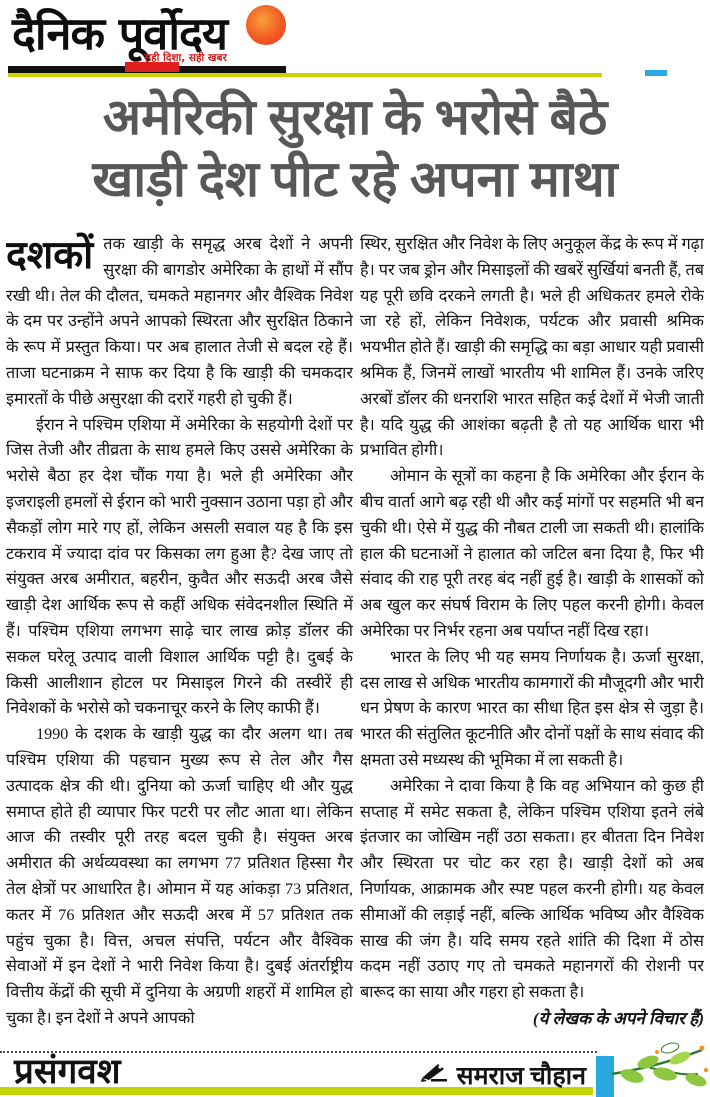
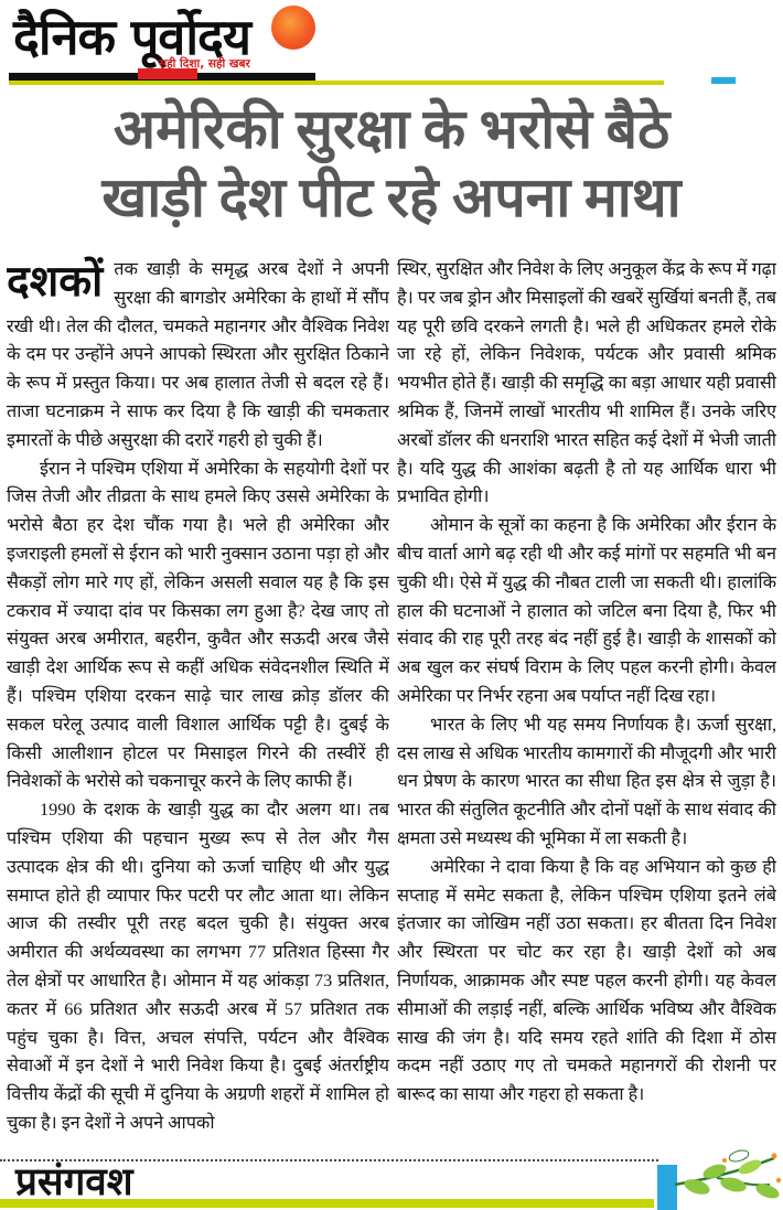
  दैनिक पूर्वोदय
  सही दिशा, सही खबर
  अमेरिकी सुरक्षा के भरोसे बैठे
  खाड़ी देश पीट रहे अपना माथा
  दशकों
- तक खाड़ी के समृद्ध अरब देशों ने अपनी सुरक्षा की बागडोर अमेरिका के हाथों में सौंप रखी थी। तेल की दौलत, चमकते महानगर और वैश्विक निवेश के दम पर उन्होंने अपने आपको स्थिरता और सुरक्षित ठिकाने के रूप में प्रस्तुत किया। पर अब हालात तेजी से बदल रहे हैं। ताजा घटनाक्रम ने साफ कर दिया है कि खाड़ी की चमकदार इमारतों के पीछे असुरक्षा की दरारें गहरी हो चुकी हैं।
+ तक खाड़ी के समृद्ध अरब देशों ने अपनी सुरक्षा की बागडोर अमेरिका के हाथों में सौंप रखी थी। तेल की दौलत, चमकते महानगर और वैश्विक निवेश के दम पर उन्होंने अपने आपको स्थिरता और सुरक्षित ठिकाने के रूप में प्रस्तुत किया। पर अब हालात तेजी से बदल रहे हैं। ताजा घटनाक्रम ने साफ कर दिया है कि खाड़ी की चमकतार इमारतों के पीछे असुरक्षा की दरारें गहरी हो चुकी हैं।
- ईरान ने पश्चिम एशिया में अमेरिका के सहयोगी देशों पर जिस तेजी और तीव्रता के साथ हमले किए उससे अमेरिका के भरोसे बैठा हर देश चौंक गया है। भले ही अमेरिका और इजराइली हमलों से ईरान को भारी नुक्सान उठाना पड़ा हो और सैकड़ों लोग मारे गए हों, लेकिन असली सवाल यह है कि इस टकराव में ज्यादा दांव पर किसका लग हुआ है? देख जाए तो संयुक्त अरब अमीरात, बहरीन, कुवैत और सऊदी अरब जैसे खाड़ी देश आर्थिक रूप से कहीं अधिक संवेदनशील स्थिति में हैं। पश्चिम एशिया लगभग साढ़े चार लाख क्रोड़ डॉलर की सकल घरेलू उत्पाद वाली विशाल आर्थिक पट्टी है। दुबई के किसी आलीशान होटल पर मिसाइल गिरने की तस्वीरें ही निवेशकों के भरोसे को चकनाचूर करने के लिए काफी हैं।
+ ईरान ने पश्चिम एशिया में अमेरिका के सहयोगी देशों पर जिस तेजी और तीव्रता के साथ हमले किए उससे अमेरिका के भरोसे बैठा हर देश चौंक गया है। भले ही अमेरिका और इजराइली हमलों से ईरान को भारी नुक्सान उठाना पड़ा हो और सैकड़ों लोग मारे गए हों, लेकिन असली सवाल यह है कि इस टकराव में ज्यादा दांव पर किसका लग हुआ है? देख जाए तो संयुक्त अरब अमीरात, बहरीन, कुवैत और सऊदी अरब जैसे खाड़ी देश आर्थिक रूप से कहीं अधिक संवेदनशील स्थिति में हैं। पश्चिम एशिया दरकन साढ़े चार लाख क्रोड़ डॉलर की सकल घरेलू उत्पाद वाली विशाल आर्थिक पट्टी है। दुबई के किसी आलीशान होटल पर मिसाइल गिरने की तस्वीरें ही निवेशकों के भरोसे को चकनाचूर करने के लिए काफी हैं।
- 1990 के दशक के खाड़ी युद्ध का दौर अलग था। तब पश्चिम एशिया की पहचान मुख्य रूप से तेल और गैस उत्पादक क्षेत्र की थी। दुनिया को ऊर्जा चाहिए थी और युद्ध समाप्त होते ही व्यापार फिर पटरी पर लौट आता था। लेकिन आज की तस्वीर पूरी तरह बदल चुकी है। संयुक्त अरब अमीरात की अर्थव्यवस्था का लगभग 77 प्रतिशत हिस्सा गैर तेल क्षेत्रों पर आधारित है। ओमान में यह आंकड़ा 73 प्रतिशत, कतर में 76 प्रतिशत और सऊदी अरब में 57 प्रतिशत तक पहुंच चुका है। वित्त, अचल संपत्ति, पर्यटन और वैश्विक सेवाओं में इन देशों ने भारी निवेश किया है। दुबई अंतर्राष्ट्रीय वित्तीय केंद्रों की सूची में दुनिया के अग्रणी शहरों में शामिल हो चुका है। इन देशों ने अपने आपको
+ 1990 के दशक के खाड़ी युद्ध का दौर अलग था। तब पश्चिम एशिया की पहचान मुख्य रूप से तेल और गैस उत्पादक क्षेत्र की थी। दुनिया को ऊर्जा चाहिए थी और युद्ध समाप्त होते ही व्यापार फिर पटरी पर लौट आता था। लेकिन आज की तस्वीर पूरी तरह बदल चुकी है। संयुक्त अरब अमीरात की अर्थव्यवस्था का लगभग 77 प्रतिशत हिस्सा गैर तेल क्षेत्रों पर आधारित है। ओमान में यह आंकड़ा 73 प्रतिशत, कतर में 66 प्रतिशत और सऊदी अरब में 57 प्रतिशत तक पहुंच चुका है। वित्त, अचल संपत्ति, पर्यटन और वैश्विक सेवाओं में इन देशों ने भारी निवेश किया है। दुबई अंतर्राष्ट्रीय वित्तीय केंद्रों की सूची में दुनिया के अग्रणी शहरों में शामिल हो चुका है। इन देशों ने अपने आपको
  स्थिर, सुरक्षित और निवेश के लिए अनुकूल केंद्र के रूप में गढ़ा है। पर जब ड्रोन और मिसाइलों की खबरें सुर्खियां बनती हैं, तब यह पूरी छवि दरकने लगती है। भले ही अधिकतर हमले रोके जा रहे हों, लेकिन निवेशक, पर्यटक और प्रवासी श्रमिक भयभीत होते हैं। खाड़ी की समृद्धि का बड़ा आधार यही प्रवासी श्रमिक हैं, जिनमें लाखों भारतीय भी शामिल हैं। उनके जरिए अरबों डॉलर की धनराशि भारत सहित कई देशों में भेजी जाती है। यदि युद्ध की आशंका बढ़ती है तो यह आर्थिक धारा भी प्रभावित होगी।
  ओमान के सूत्रों का कहना है कि अमेरिका और ईरान के बीच वार्ता आगे बढ़ रही थी और कई मांगों पर सहमति भी बन चुकी थी। ऐसे में युद्ध की नौबत टाली जा सकती थी। हालांकि हाल की घटनाओं ने हालात को जटिल बना दिया है, फिर भी संवाद की राह पूरी तरह बंद नहीं हुई है। खाड़ी के शासकों को अब खुल कर संघर्ष विराम के लिए पहल करनी होगी। केवल अमेरिका पर निर्भर रहना अब पर्याप्त नहीं दिख रहा।
  भारत के लिए भी यह समय निर्णायक है। ऊर्जा सुरक्षा, दस लाख से अधिक भारतीय कामगारों की मौजूदगी और भारी धन प्रेषण के कारण भारत का सीधा हित इस क्षेत्र से जुड़ा है। भारत की संतुलित कूटनीति और दोनों पक्षों के साथ संवाद की क्षमता उसे मध्यस्थ की भूमिका में ला सकती है।
  अमेरिका ने दावा किया है कि वह अभियान को कुछ ही सप्ताह में समेट सकता है, लेकिन पश्चिम एशिया इतने लंबे इंतजार का जोखिम नहीं उठा सकता। हर बीतता दिन निवेश और स्थिरता पर चोट कर रहा है। खाड़ी देशों को अब निर्णायक, आक्रामक और स्पष्ट पहल करनी होगी। यह केवल सीमाओं की लड़ाई नहीं, बल्कि आर्थिक भविष्य और वैश्विक साख की जंग है। यदि समय रहते शांति की दिशा में ठोस कदम नहीं उठाए गए तो चमकते महानगरों की रोशनी पर बारूद का साया और गहरा हो सकता है।
- (ये लेखक के अपने विचार हैं)
  प्रसंगवश
- समराज चौहान
